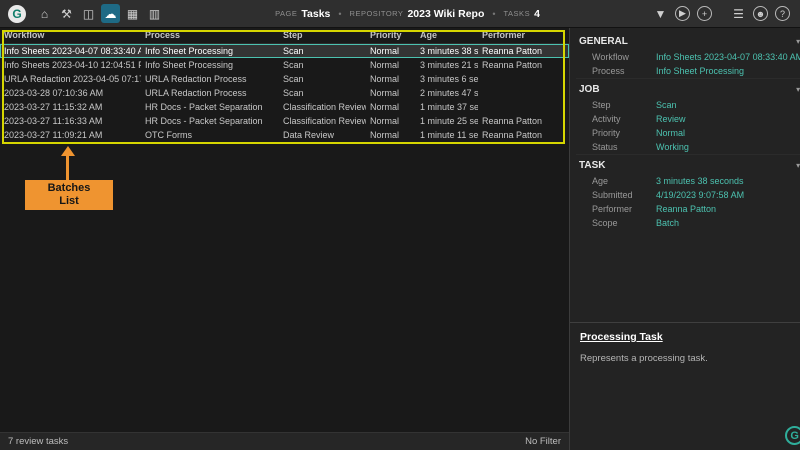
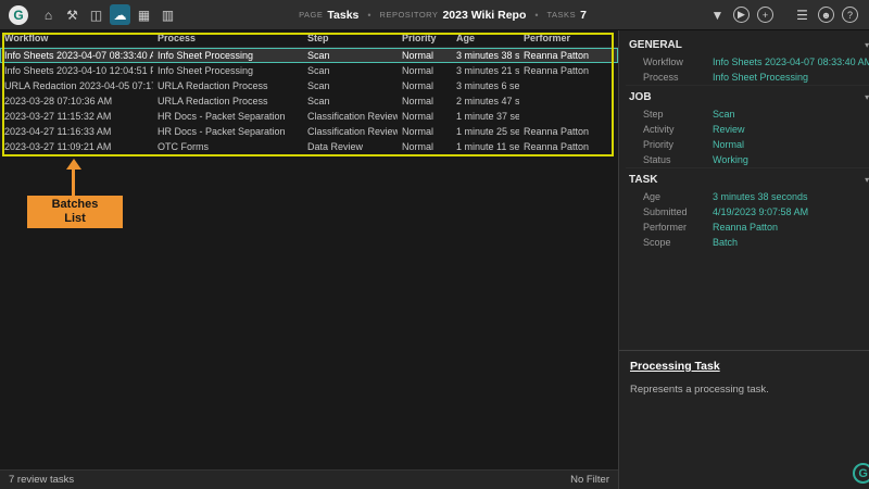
  G
  ⌂
  ⚒
  ◫
  ☁
  ▦
  ▥
  PAGE
  Tasks
  •
  REPOSITORY
  2023 Wiki Repo
  •
  TASKS
- 4
+ 7
  ▼
  ▶
  +
  ☰
  ☻
  ?
  Workflow	Process	Step	Priority	Age	Performer
  Info Sheets 2023-04-07 08:33:40 A	Info Sheet Processing	Scan	Normal	3 minutes 38 s	Reanna Patton
  Info Sheets 2023-04-10 12:04:51	Info Sheet Processing	Scan	Normal	3 minutes 21 s	Reanna Patton
  URLA Redaction 2023-04-05 07:1	URLA Redaction Process	Scan	Normal	3 minutes 6 se
  2023-03-28 07:10:36 AM	URLA Redaction Process	Scan	Normal	2 minutes 47 s
  2023-03-27 11:15:32 AM	HR Docs - Packet Separation	Classification Review	Normal	1 minute 37 se
- 2023-03-27 11:16:33 AM	HR Docs - Packet Separation	Classification Review	Normal	1 minute 25 se	Reanna Patton
+ 2023-04-27 11:16:33 AM	HR Docs - Packet Separation	Classification Review	Normal	1 minute 25 se	Reanna Patton
  2023-03-27 11:09:21 AM	OTC Forms	Data Review	Normal	1 minute 11 se	Reanna Patton
  Batches List
  7 review tasks
  No Filter
  GENERAL
  ▾
  Workflow
  Info Sheets 2023-04-07 08:33:40 AM
  Process
  Info Sheet Processing
  JOB
  ▾
  Step
  Scan
  Activity
  Review
  Priority
  Normal
  Status
  Working
  TASK
  ▾
  Age
  3 minutes 38 seconds
  Submitted
  4/19/2023 9:07:58 AM
  Performer
  Reanna Patton
  Scope
  Batch
  Processing Task
  Represents a processing task.
  G
